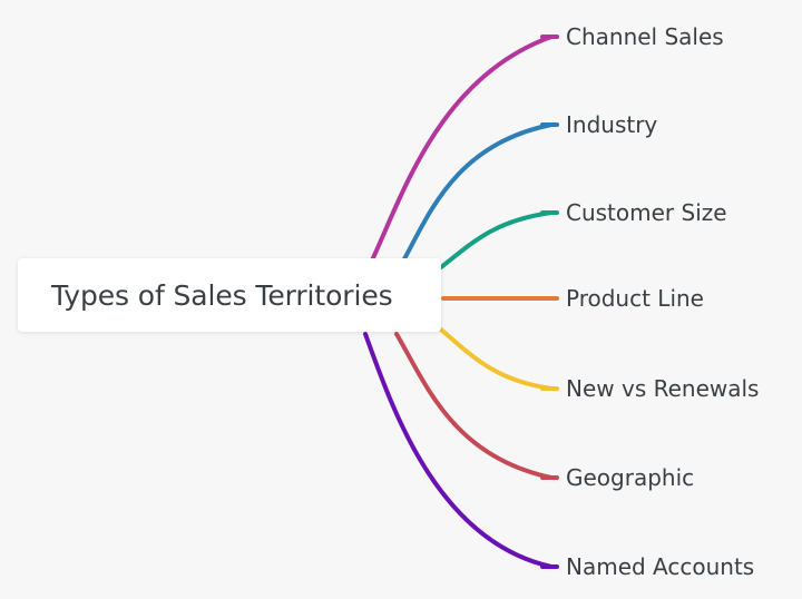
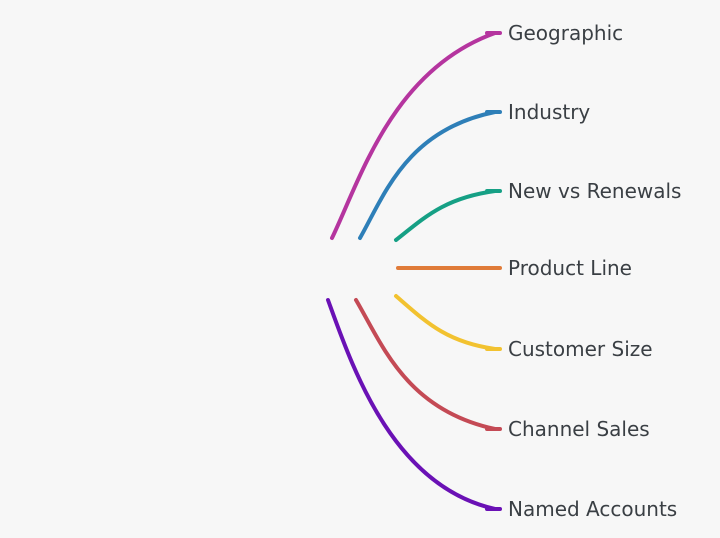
- Types of Sales Territories
- Channel Sales
+ Geographic
  Industry
- Customer Size
+ New vs Renewals
  Product Line
- New vs Renewals
+ Customer Size
- Geographic
+ Channel Sales
  Named Accounts
